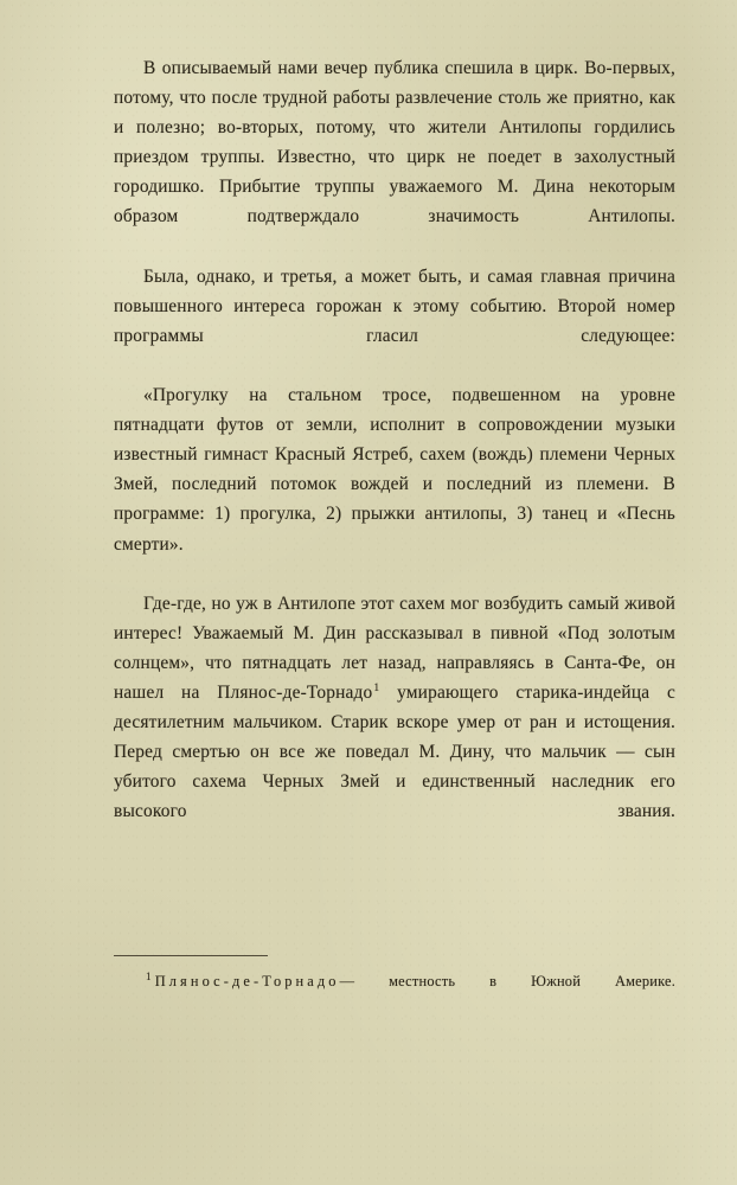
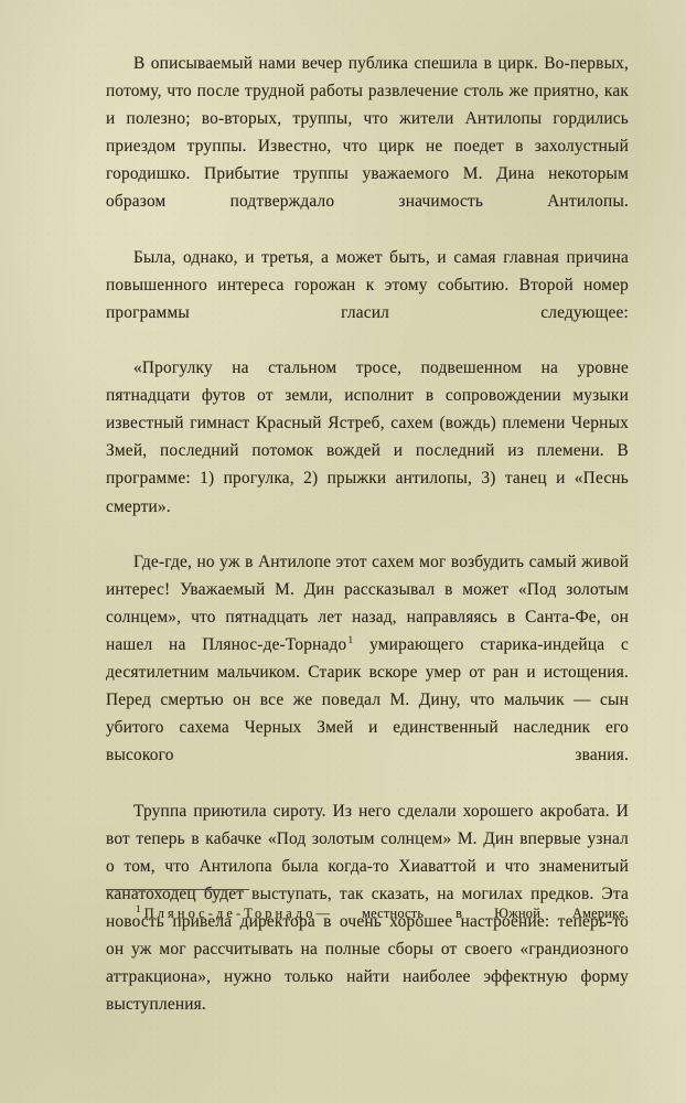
- В описываемый нами вечер публика спешила в цирк. Во-первых, потому, что после трудной работы развлечение столь же приятно, как и полезно; во-вторых, потому, что жители Антилопы гордились приездом труппы. Известно, что цирк не поедет в захолустный городишко. Прибытие труппы уважаемого М. Дина некоторым образом подтверждало значимость Антилопы.
+ В описываемый нами вечер публика спешила в цирк. Во-первых, потому, что после трудной работы развлечение столь же приятно, как и полезно; во-вторых, труппы, что жители Антилопы гордились приездом труппы. Известно, что цирк не поедет в захолустный городишко. Прибытие труппы уважаемого М. Дина некоторым образом подтверждало значимость Антилопы.
  Была, однако, и третья, а может быть, и самая главная причина повышенного интереса горожан к этому событию. Второй номер программы гласил следующее:
  «Прогулку на стальном тросе, подвешенном на уровне пятнадцати футов от земли, исполнит в сопровождении музыки известный гимнаст Красный Ястреб, сахем (вождь) племени Черных Змей, последний потомок вождей и последний из племени. В программе: 1) прогулка, 2) прыжки антилопы, 3) танец и «Песнь смерти».
- Где-где, но уж в Антилопе этот сахем мог возбудить самый живой интерес! Уважаемый М. Дин рассказывал в пивной «Под золотым солнцем», что пятнадцать лет назад, направляясь в Санта-Фе, он нашел на Плянос-де-Торнадо1 умирающего старика-индейца с десятилетним мальчиком. Старик вскоре умер от ран и истощения. Перед смертью он все же поведал М. Дину, что мальчик — сын убитого сахема Черных Змей и единственный наследник его высокого звания.
+ Где-где, но уж в Антилопе этот сахем мог возбудить самый живой интерес! Уважаемый М. Дин рассказывал в может «Под золотым солнцем», что пятнадцать лет назад, направляясь в Санта-Фе, он нашел на Плянос-де-Торнадо1 умирающего старика-индейца с десятилетним мальчиком. Старик вскоре умер от ран и истощения. Перед смертью он все же поведал М. Дину, что мальчик — сын убитого сахема Черных Змей и единственный наследник его высокого звания.
+ Труппа приютила сироту. Из него сделали хорошего акробата. И вот теперь в кабачке «Под золотым солнцем» М. Дин впервые узнал о том, что Антилопа была когда-то Хиаваттой и что знаменитый канатоходец будет выступать, так сказать, на могилах предков. Эта новость привела директора в очень хорошее настроение: теперь-то он уж мог рассчитывать на полные сборы от своего «грандиозного аттракциона», нужно только найти наиболее эффектную форму выступления.
  1 Плянос-де-Торнадо— местность в Южной Америке.
